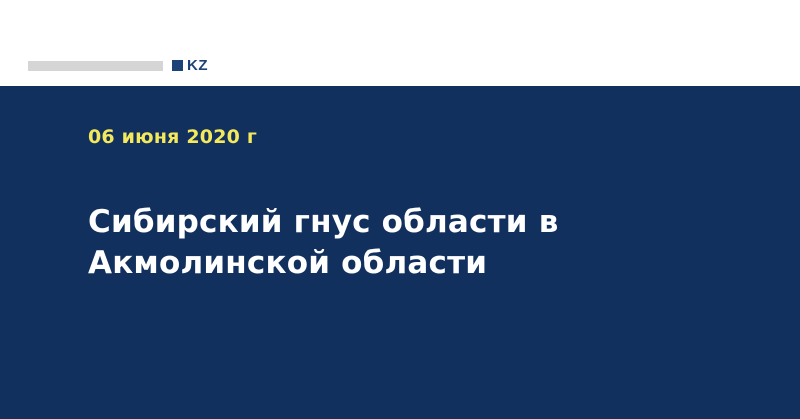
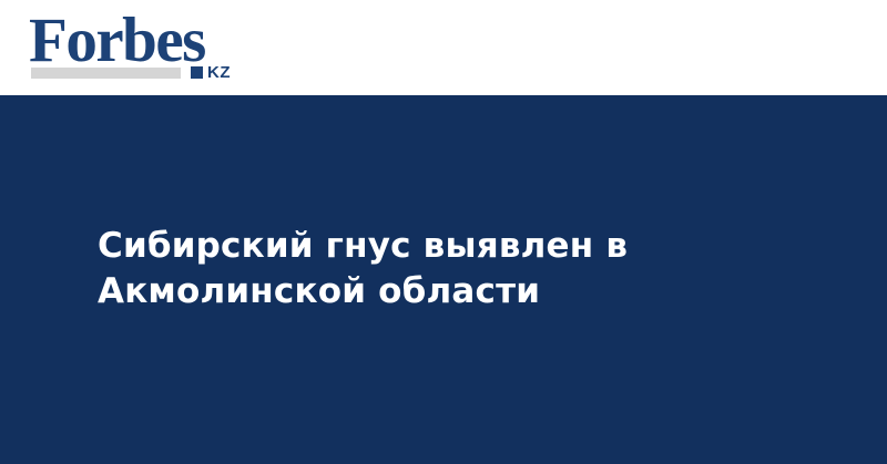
+ Forbes
  KZ
- 06 июня 2020 г
- Сибирский гнус области в Акмолинской области
+ Сибирский гнус выявлен в Акмолинской области
